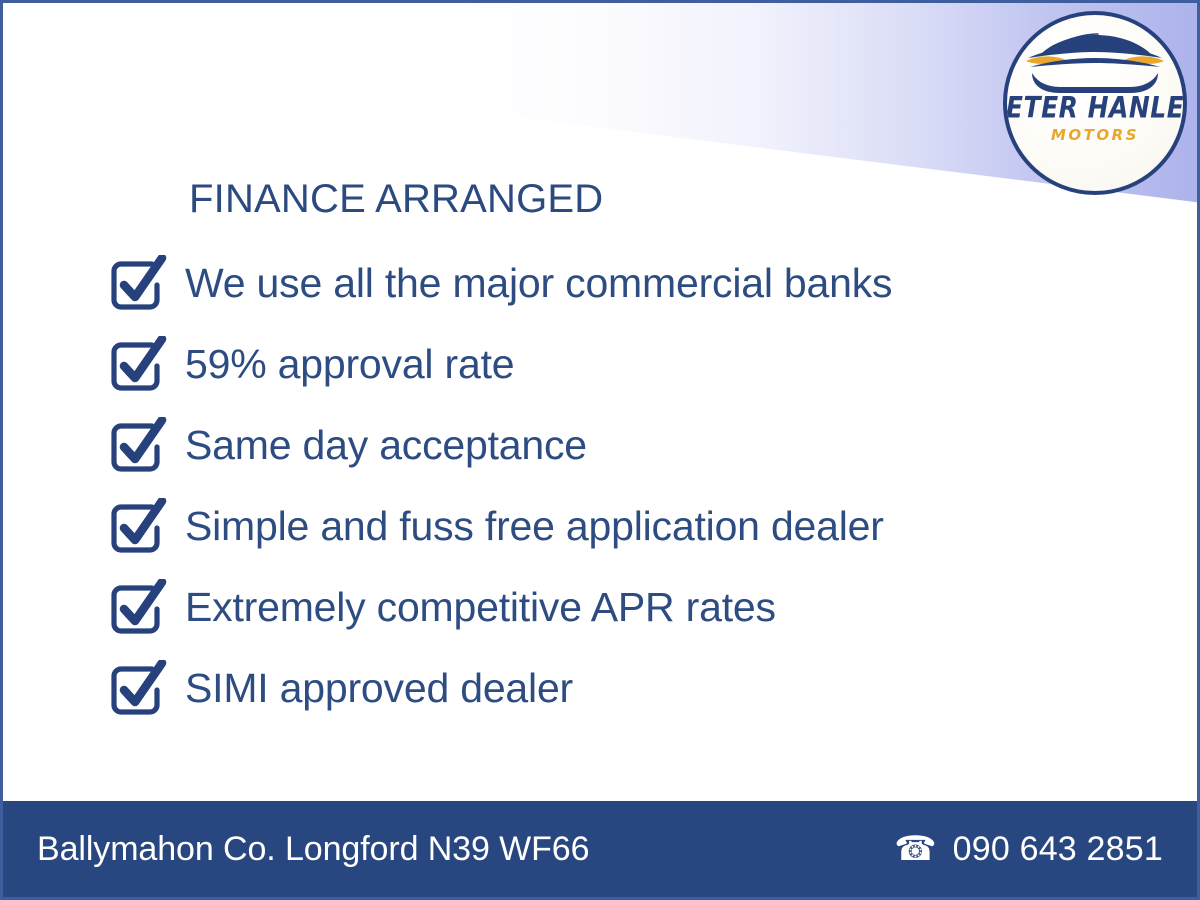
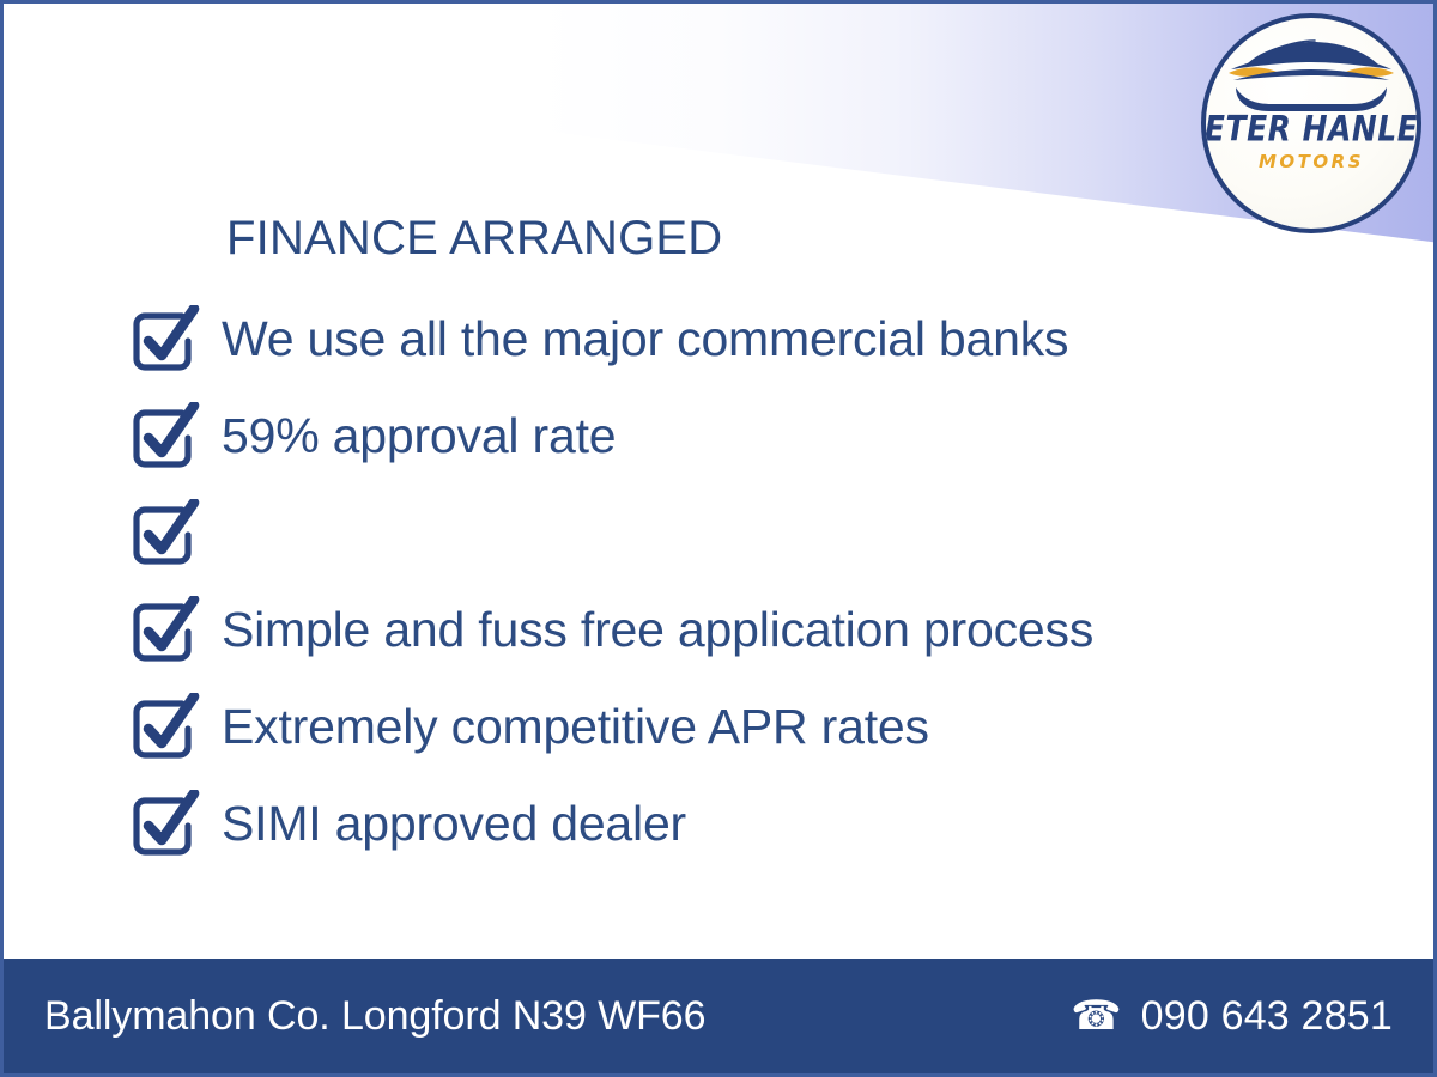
  ETER HANLE
  MOTORS
  FINANCE ARRANGED
  We use all the major commercial banks
  59% approval rate
- Same day acceptance
- Simple and fuss free application dealer
+ Simple and fuss free application process
  Extremely competitive APR rates
  SIMI approved dealer
  Ballymahon Co. Longford N39 WF66
  ☎
  090 643 2851
